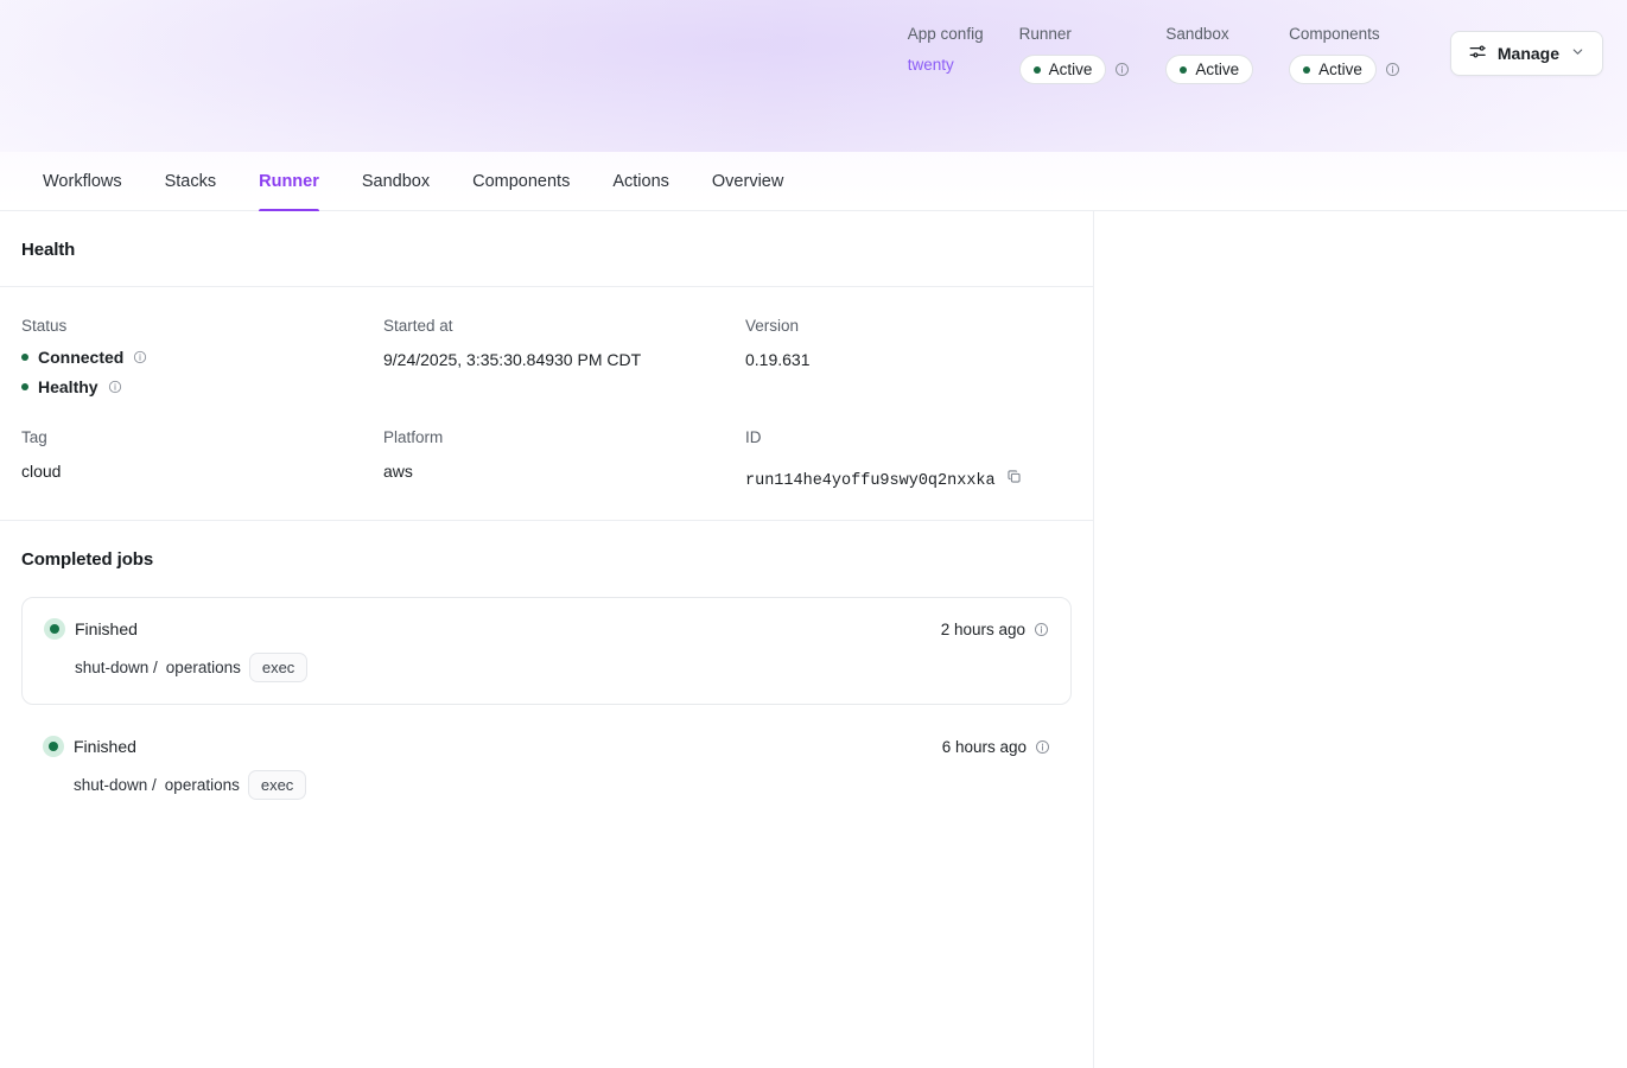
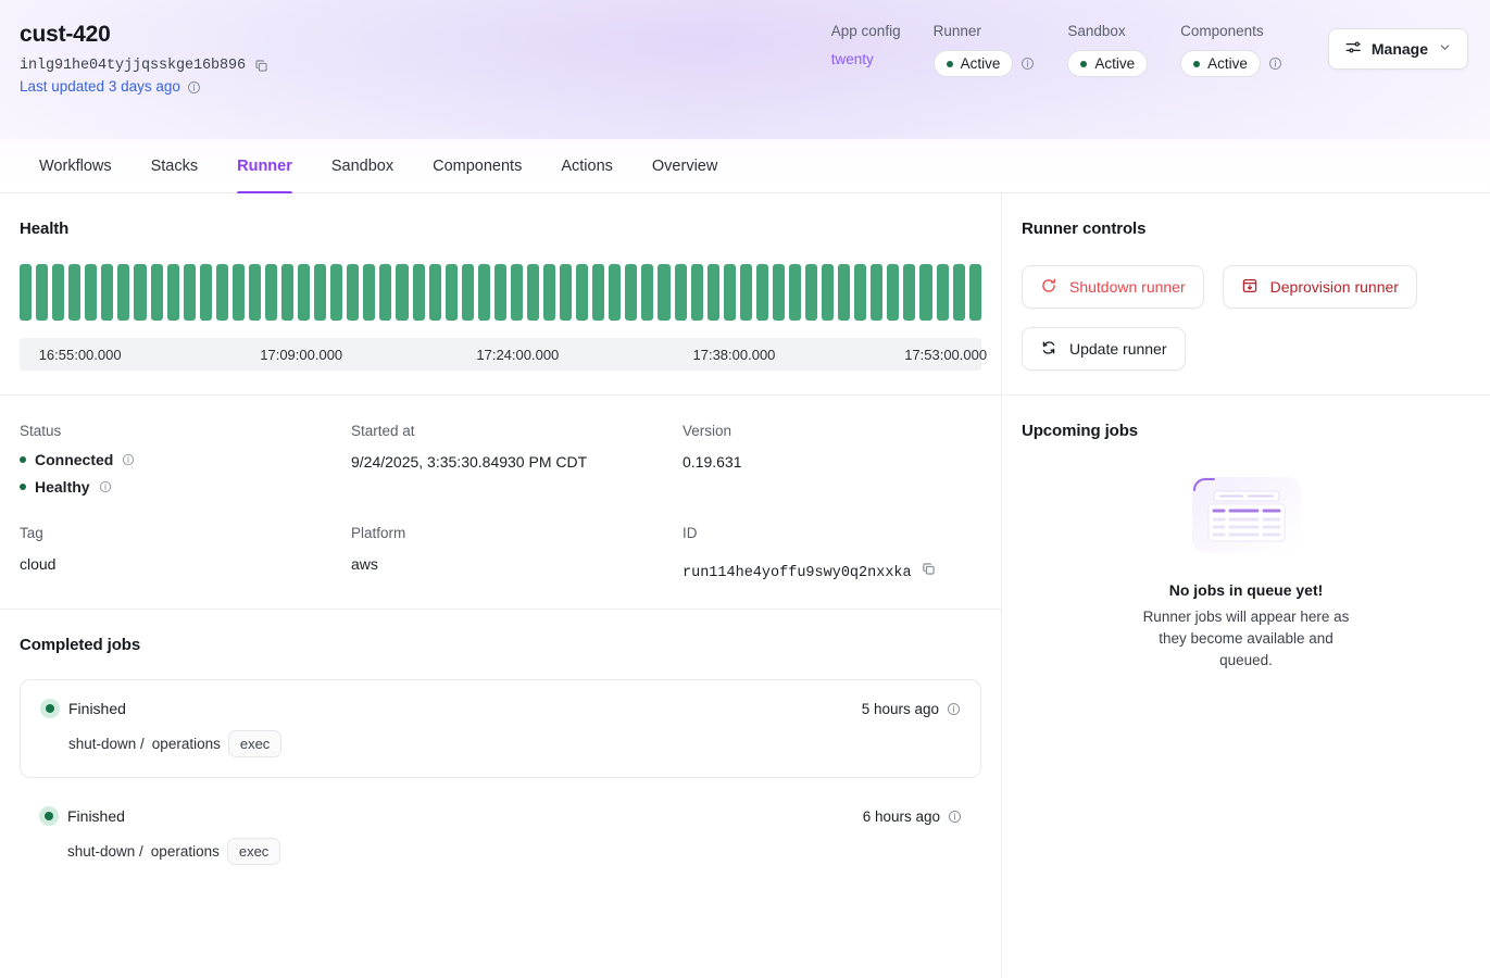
+ cust-420
+ inlg91he04tyjjqsskge16b896
+ Last updated 3 days ago
  App config
  twenty
  Runner
  Active
  Sandbox
  Active
  Components
  Active
  Manage
  Workflows
  Stacks
  Runner
  Sandbox
  Components
  Actions
  Overview
  Health
+ 16:55:00.000
+ 17:09:00.000
+ 17:24:00.000
+ 17:38:00.000
+ 17:53:00.000
  Status
  Connected
  Healthy
  Started at
  9/24/2025, 3:35:30.84930 PM CDT
  Version
  0.19.631
  Tag
  cloud
  Platform
  aws
  ID
  run114he4yoffu9swy0q2nxxka
  Completed jobs
  Finished
- 2 hours ago
+ 5 hours ago
  shut-down /
  operations
  exec
  Finished
  6 hours ago
  shut-down /
  operations
  exec
+ Runner controls
+ Shutdown runner
+ Deprovision runner
+ Update runner
+ Upcoming jobs
+ No jobs in queue yet!
+ Runner jobs will appear here as they become available and queued.
